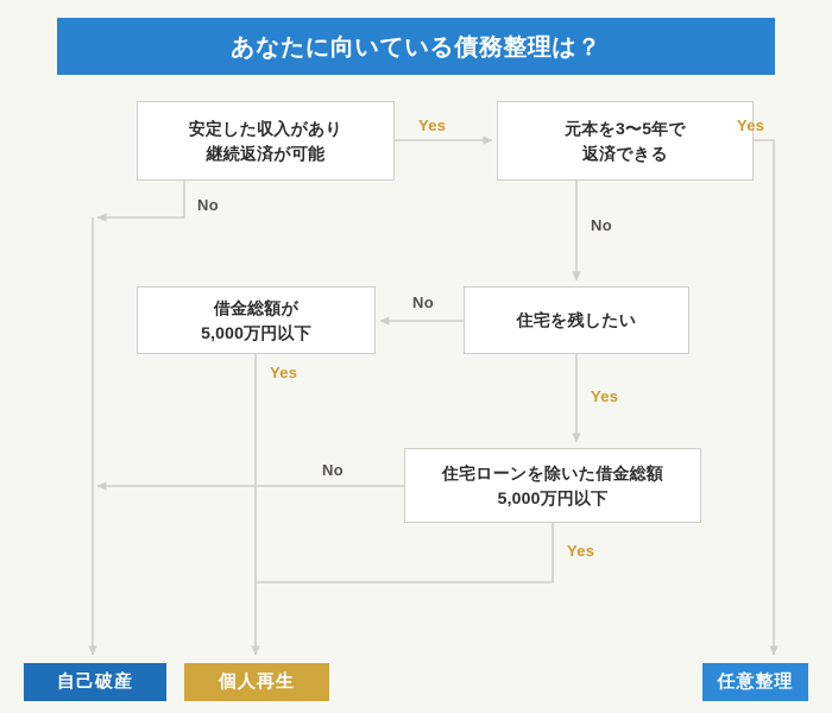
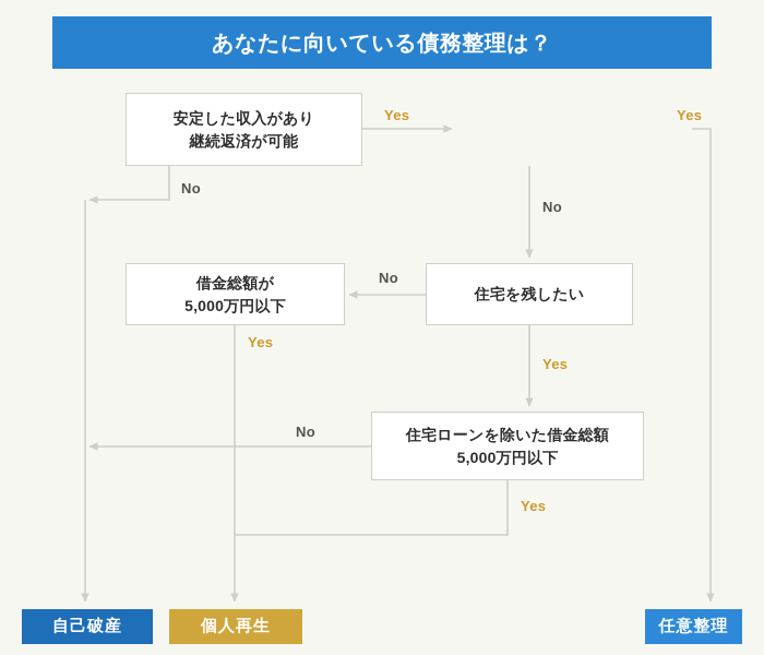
  あなたに向いている債務整理は？
  安定した収入があり
  継続返済が可能
- 元本を3〜5年で
- 返済できる
  借金総額が
  5,000万円以下
  住宅を残したい
  住宅ローンを除いた借金総額
  5,000万円以下
  Yes
  No
  Yes
  No
  No
  Yes
  Yes
  No
  Yes
  自己破産
  個人再生
  任意整理
